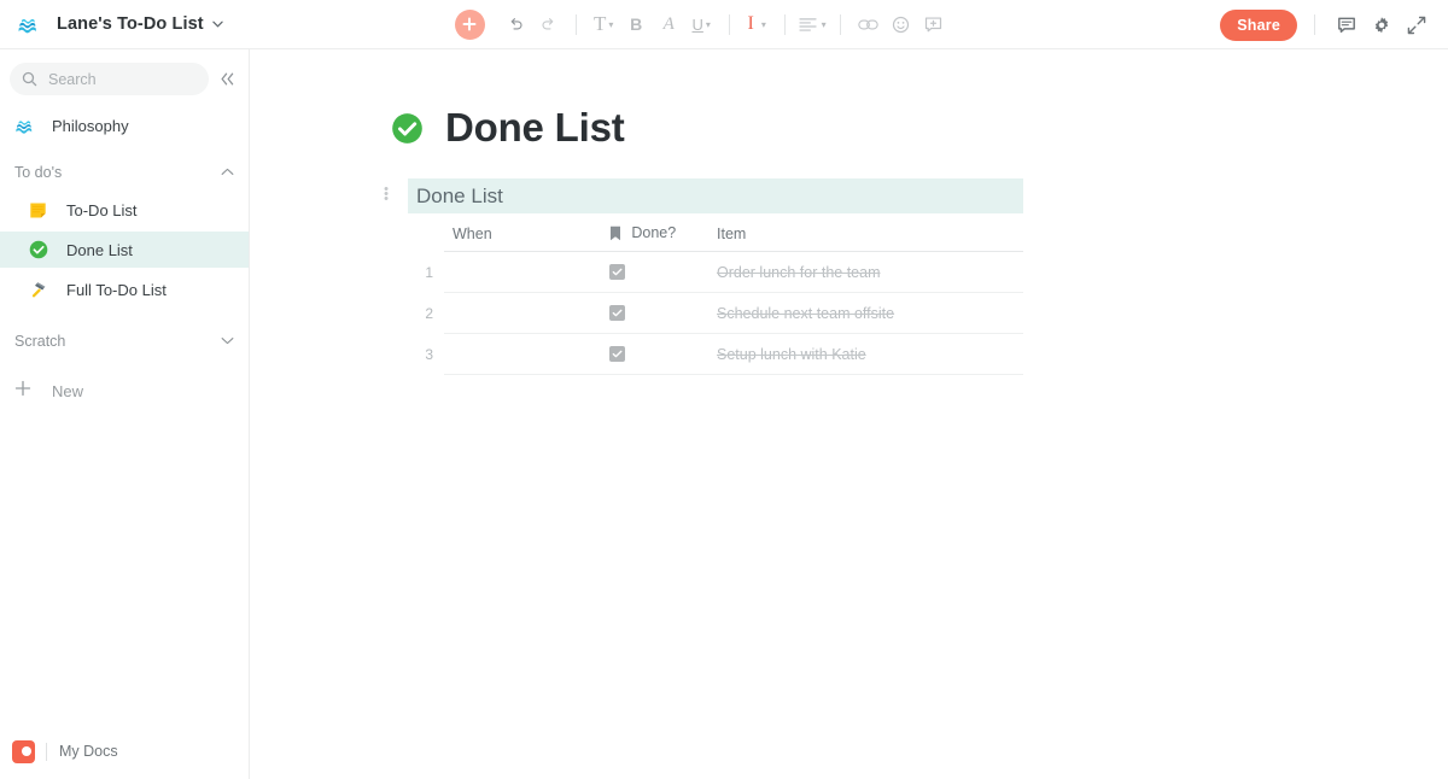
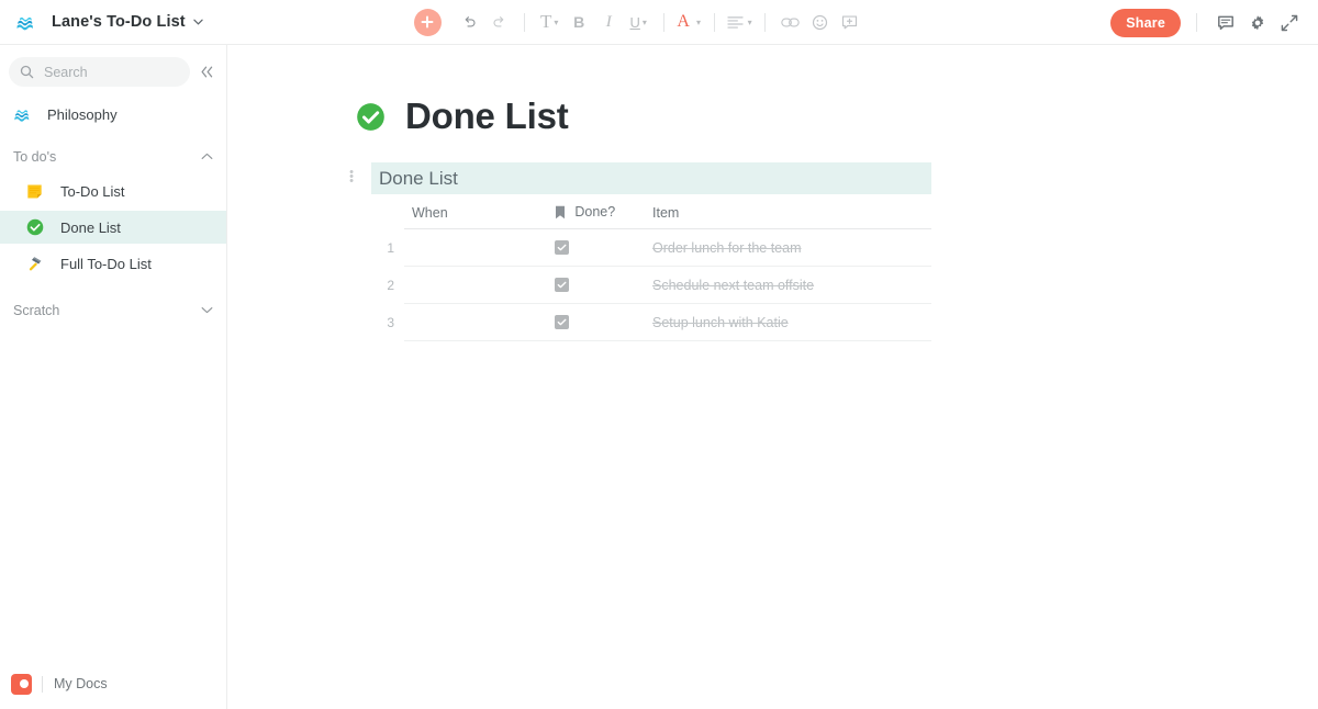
  Lane's To-Do List
  T
  ▾
  B
- A
+ I
  U
  ▾
- I
+ A
  ▾
  ▾
  Share
  Search
  Philosophy
  To do's
  To-Do List
  Done List
  Full To-Do List
  Scratch
- New
  My Docs
  Done List
  •
  •
  •
  Done List
  	When	Done?	Item
  1			Order lunch for the team
  2			Schedule next team offsite
  3			Setup lunch with Katie
